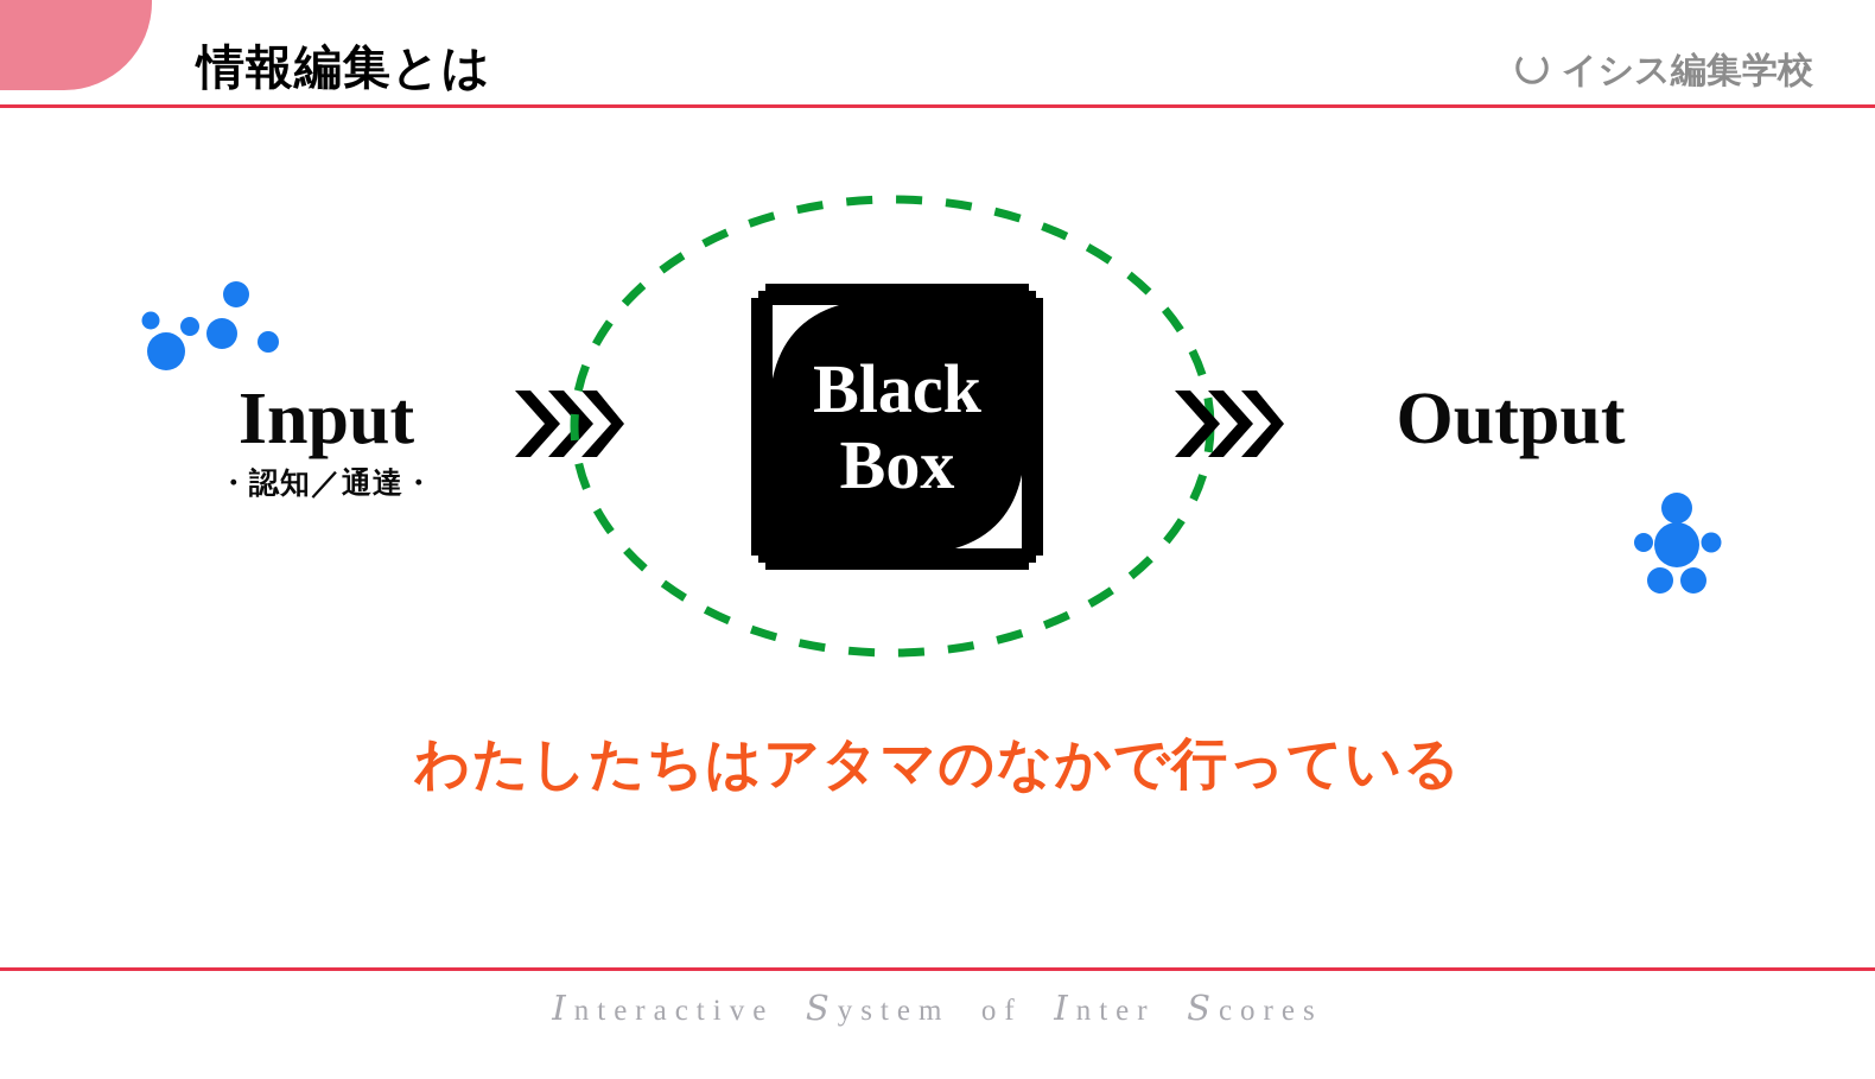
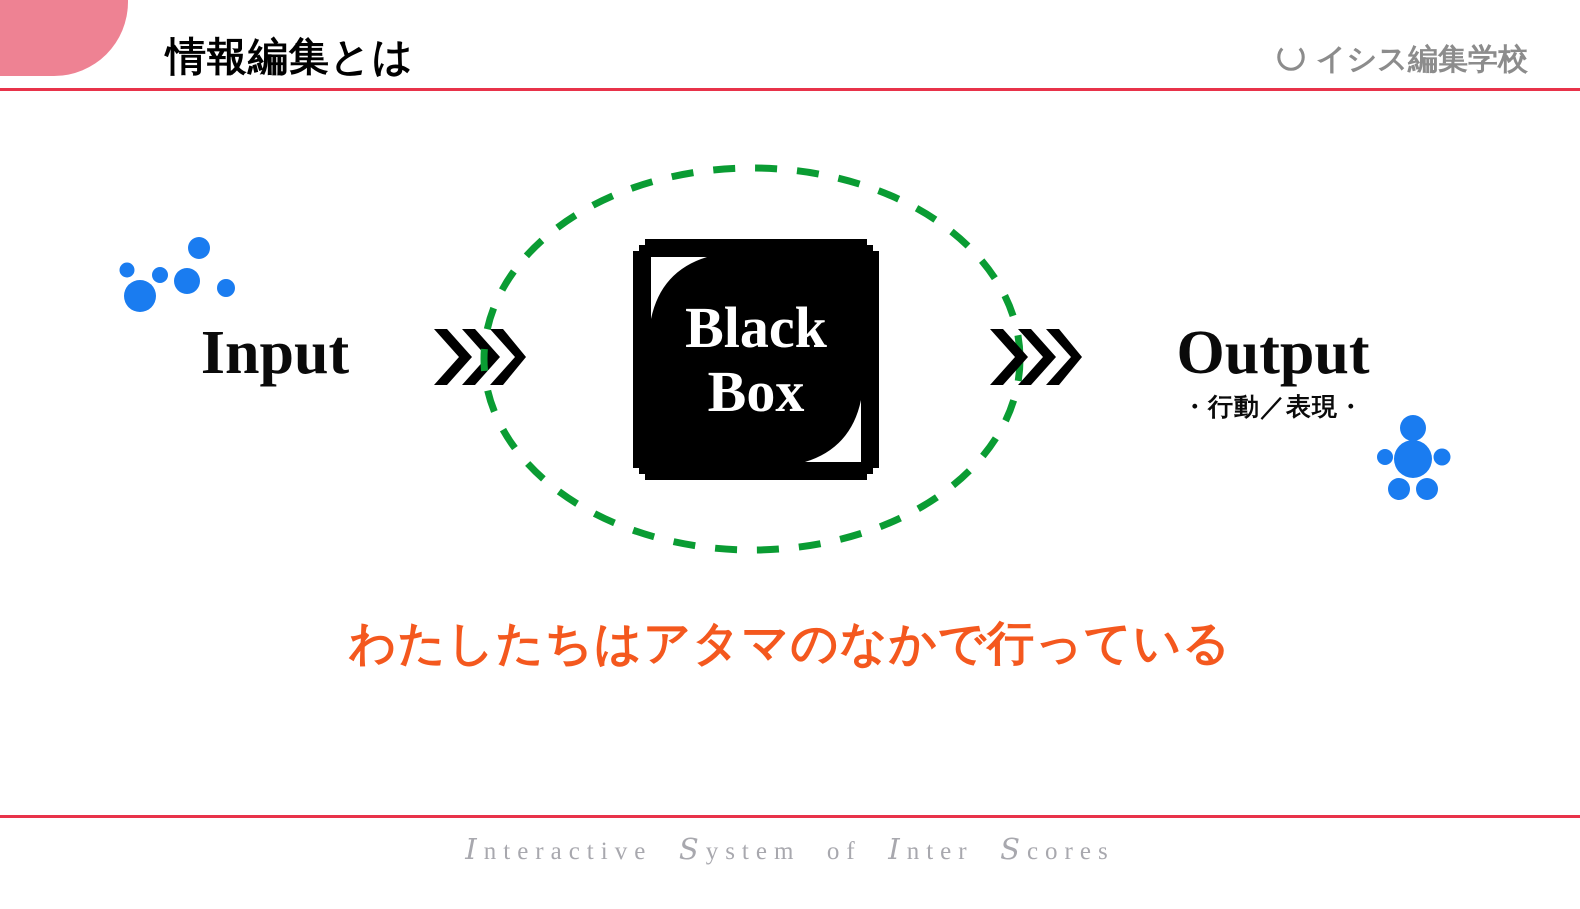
  情報編集とは
  イシス編集学校
  Input
- ・認知／通達・
  Black
  Box
  Output
+ ・行動／表現・
  わたしたちはアタマのなかで行っている
  Interactive System of Inter Scores
